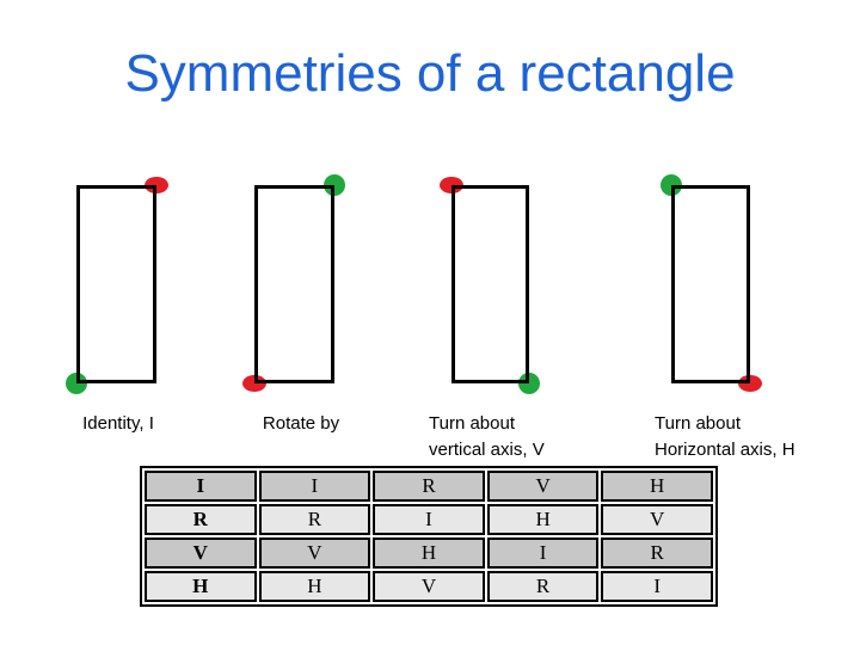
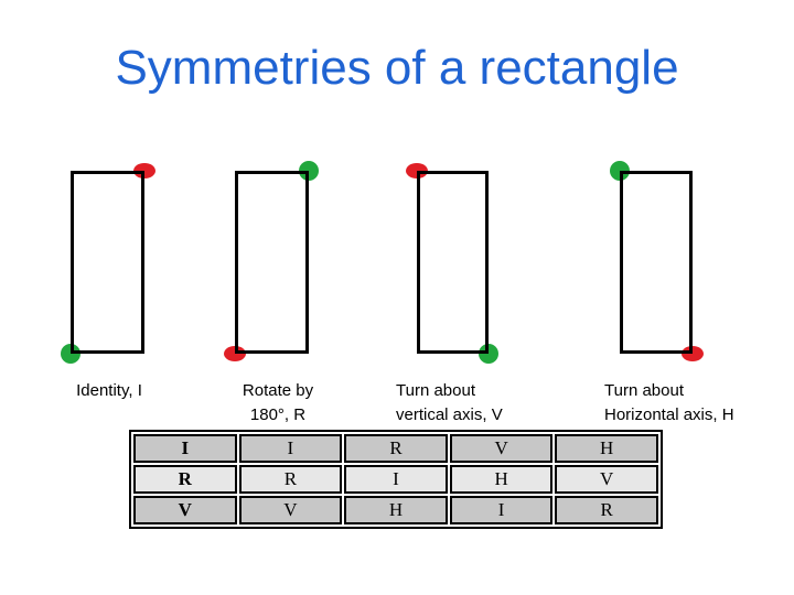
  Symmetries of a rectangle
  Identity, I
  Rotate by
+ 180°, R
  Turn about
  vertical axis, V
  Turn about
  Horizontal axis, H
  I	I	R	V	H
  R	R	I	H	V
  V	V	H	I	R
- H	H	V	R	I
